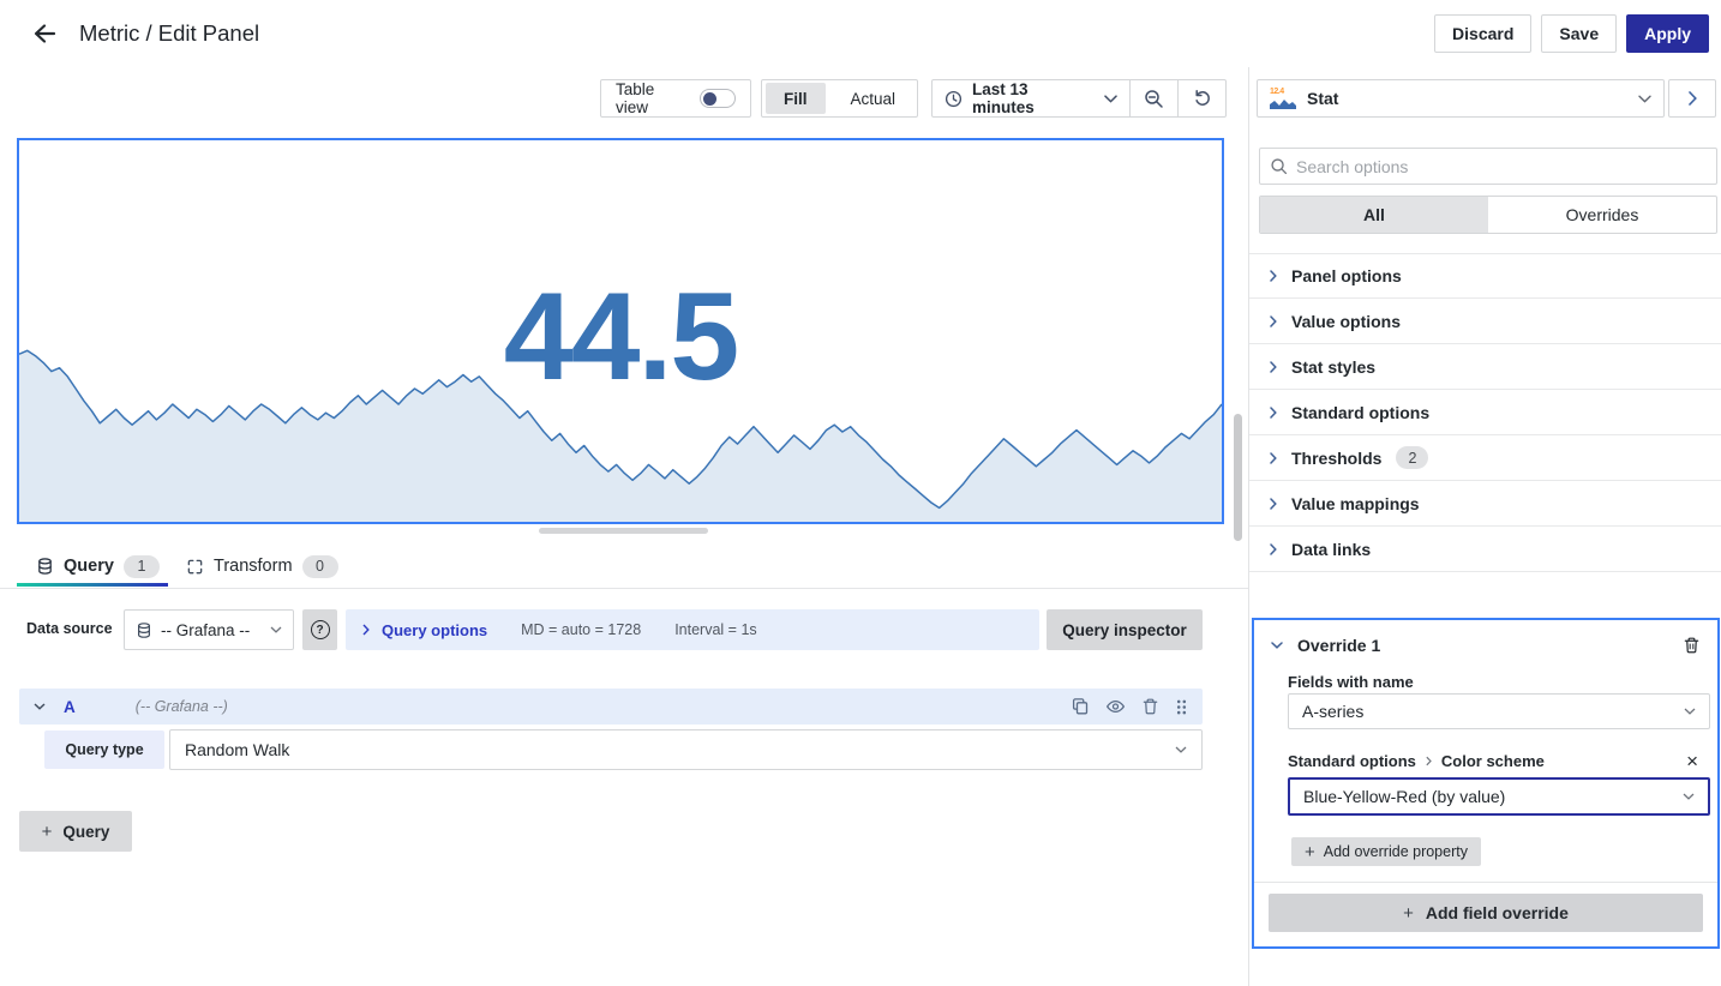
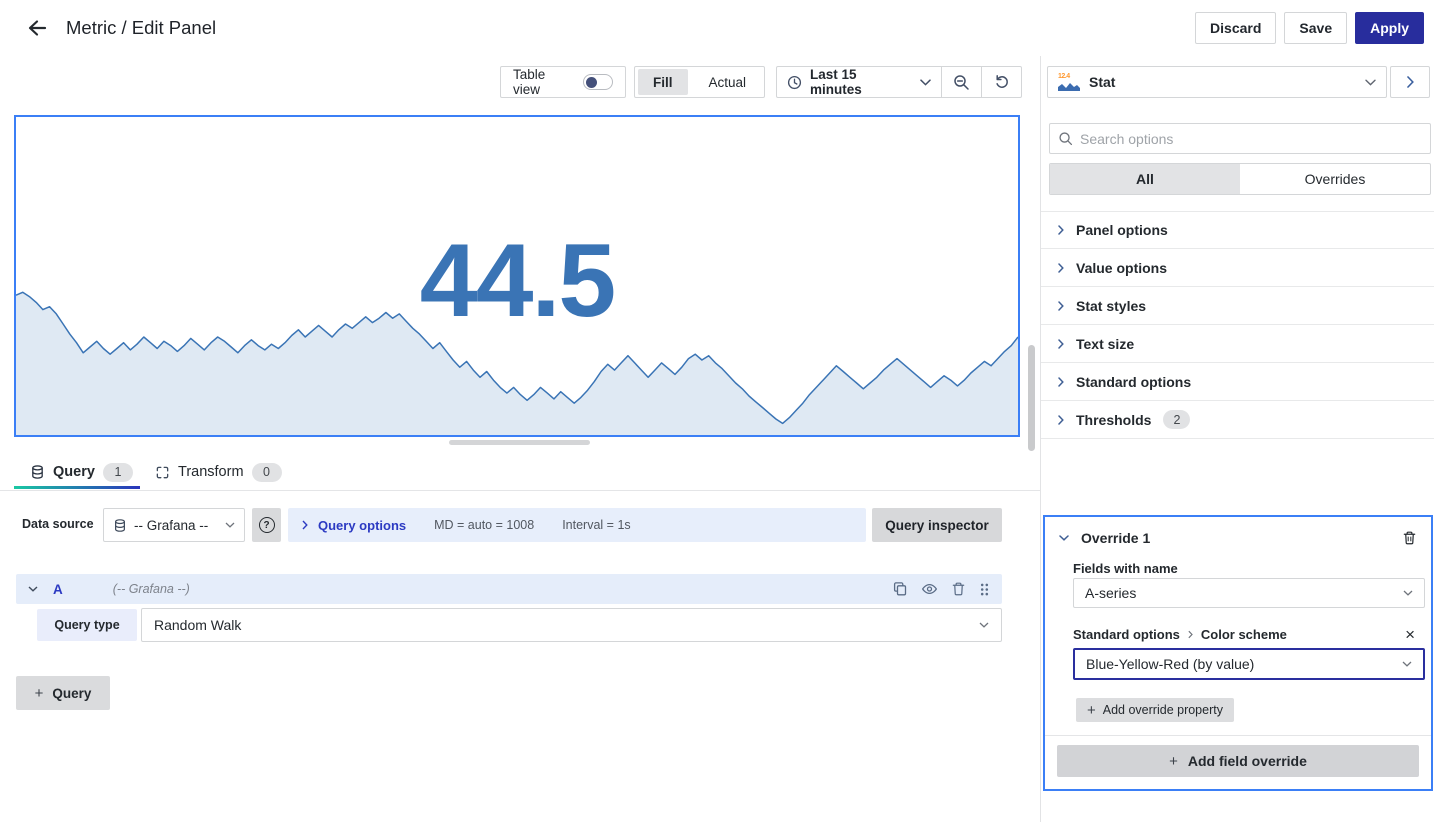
  Metric / Edit Panel
  Discard
  Save
  Apply
  Table view
  Fill
  Actual
- Last 13 minutes
+ Last 15 minutes
  44.5
  Query
  1
  Transform
  0
  Data source
  -- Grafana --
  ?
  Query options
- MD = auto = 1728
+ MD = auto = 1008
  Interval = 1s
  Query inspector
  A
  (-- Grafana --)
  Query type
  Random Walk
  +
  Query
  Stat
  Search options
  All
  Overrides
  Panel options
  Value options
  Stat styles
+ Text size
  Standard options
  Thresholds
  2
- Value mappings
- Data links
  Override 1
  Fields with name
  A-series
  Standard options
  Color scheme
  ×
  Blue-Yellow-Red (by value)
  +
  Add override property
  +
  Add field override
